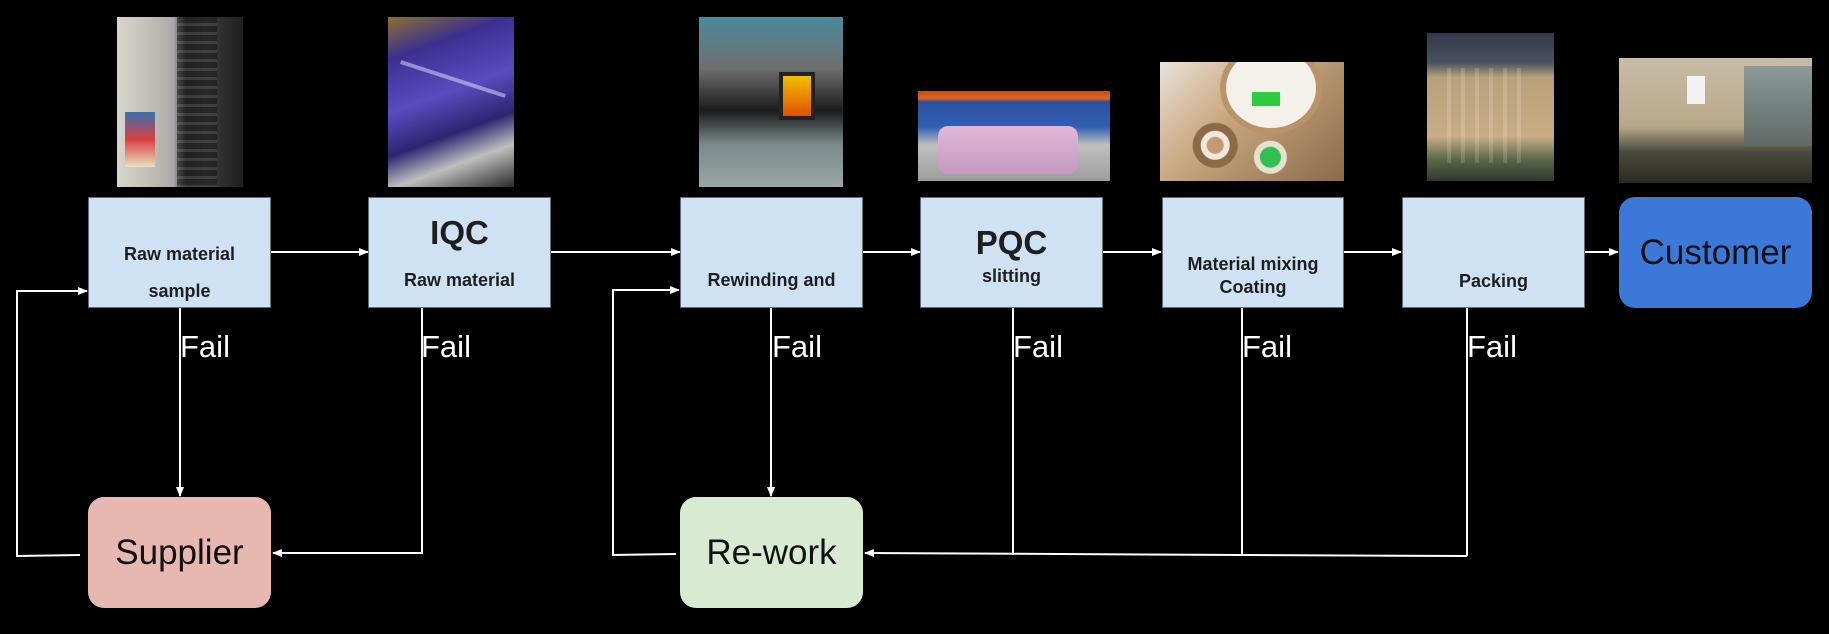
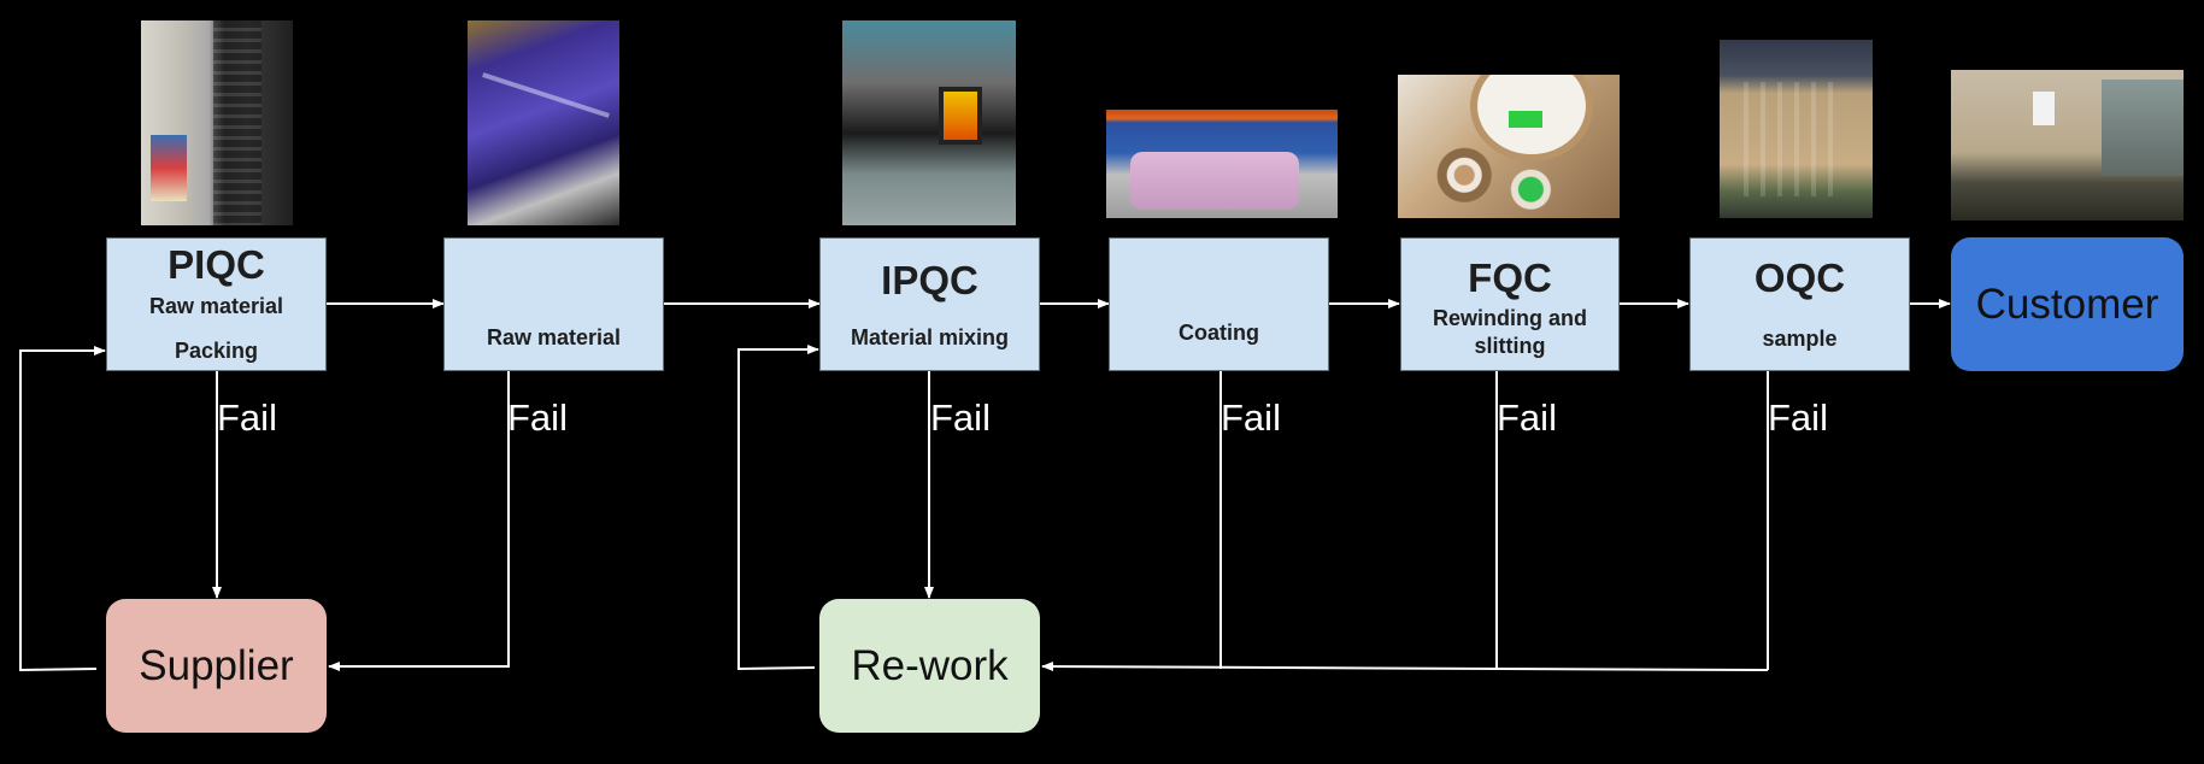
+ PIQC
  Raw material
- sample
+ Packing
- IQC
  Raw material
+ IPQC
- Rewinding and
+ Material mixing
- PQC
- slitting
+ Coating
+ FQC
- Material mixing
+ Rewinding and
- Coating
+ slitting
+ OQC
- Packing
+ sample
  Customer
  Supplier
  Re-work
  Fail
  Fail
  Fail
  Fail
  Fail
  Fail
